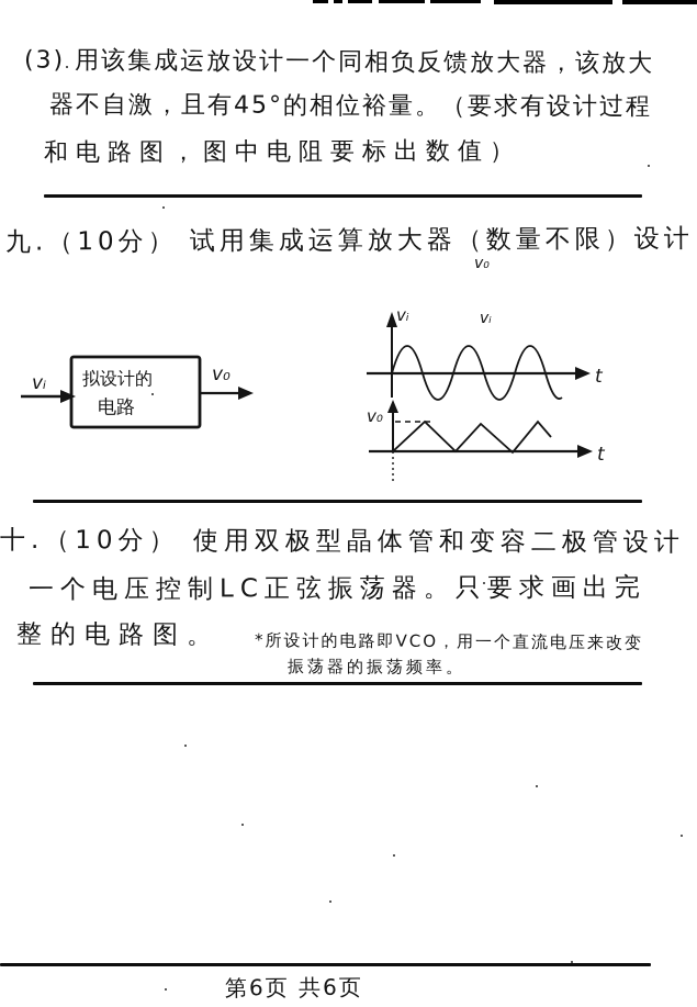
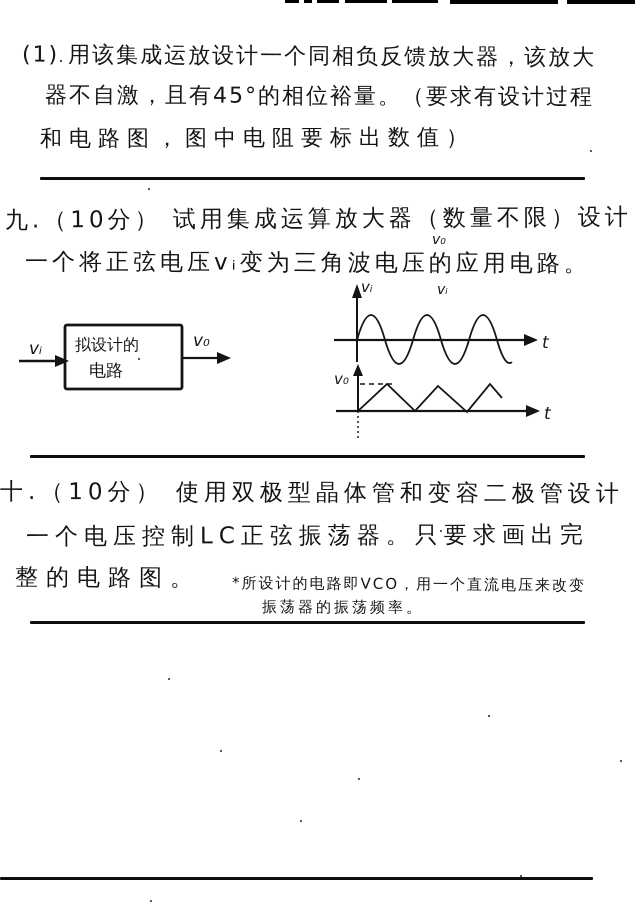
- (3) 用该集成运放设计一个同相负反馈放大器，该放大
+ (1) 用该集成运放设计一个同相负反馈放大器，该放大
  器不自激，且有45°的相位裕量。（要求有设计过程
  和电路图，图中电阻要标出数值）
  九.（10分） 试用集成运算放大器（数量不限）设计
+ 一个将正弦电压vᵢ变为三角波电压的应用电路。
  v₀
  vᵢ
  vᵢ
  拟设计的
  电路
  v₀
  vᵢ
  t
  v₀
  t
  十.（10分） 使用双极型晶体管和变容二极管设计
  一个电压控制LC正弦振荡器。只要求画出完
  整的电路图。
  *所设计的电路即VCO，用一个直流电压来改变
  振荡器的振荡频率。
- 第6页 共6页
